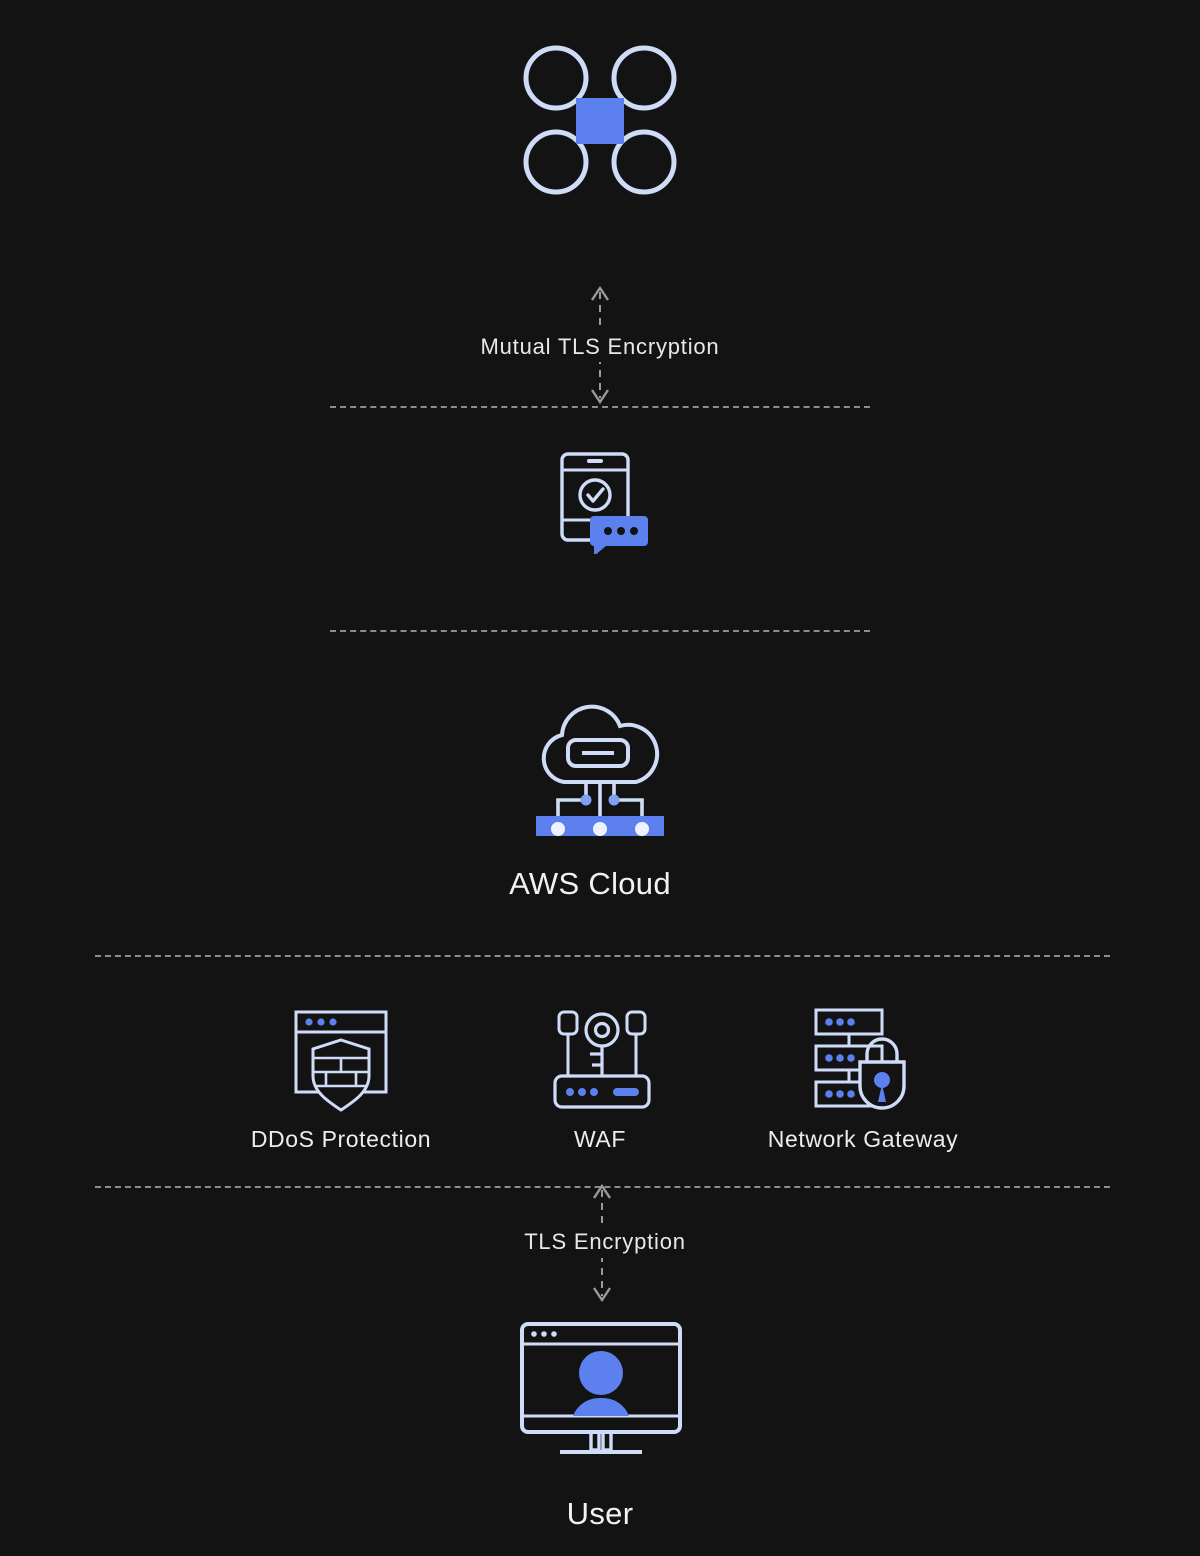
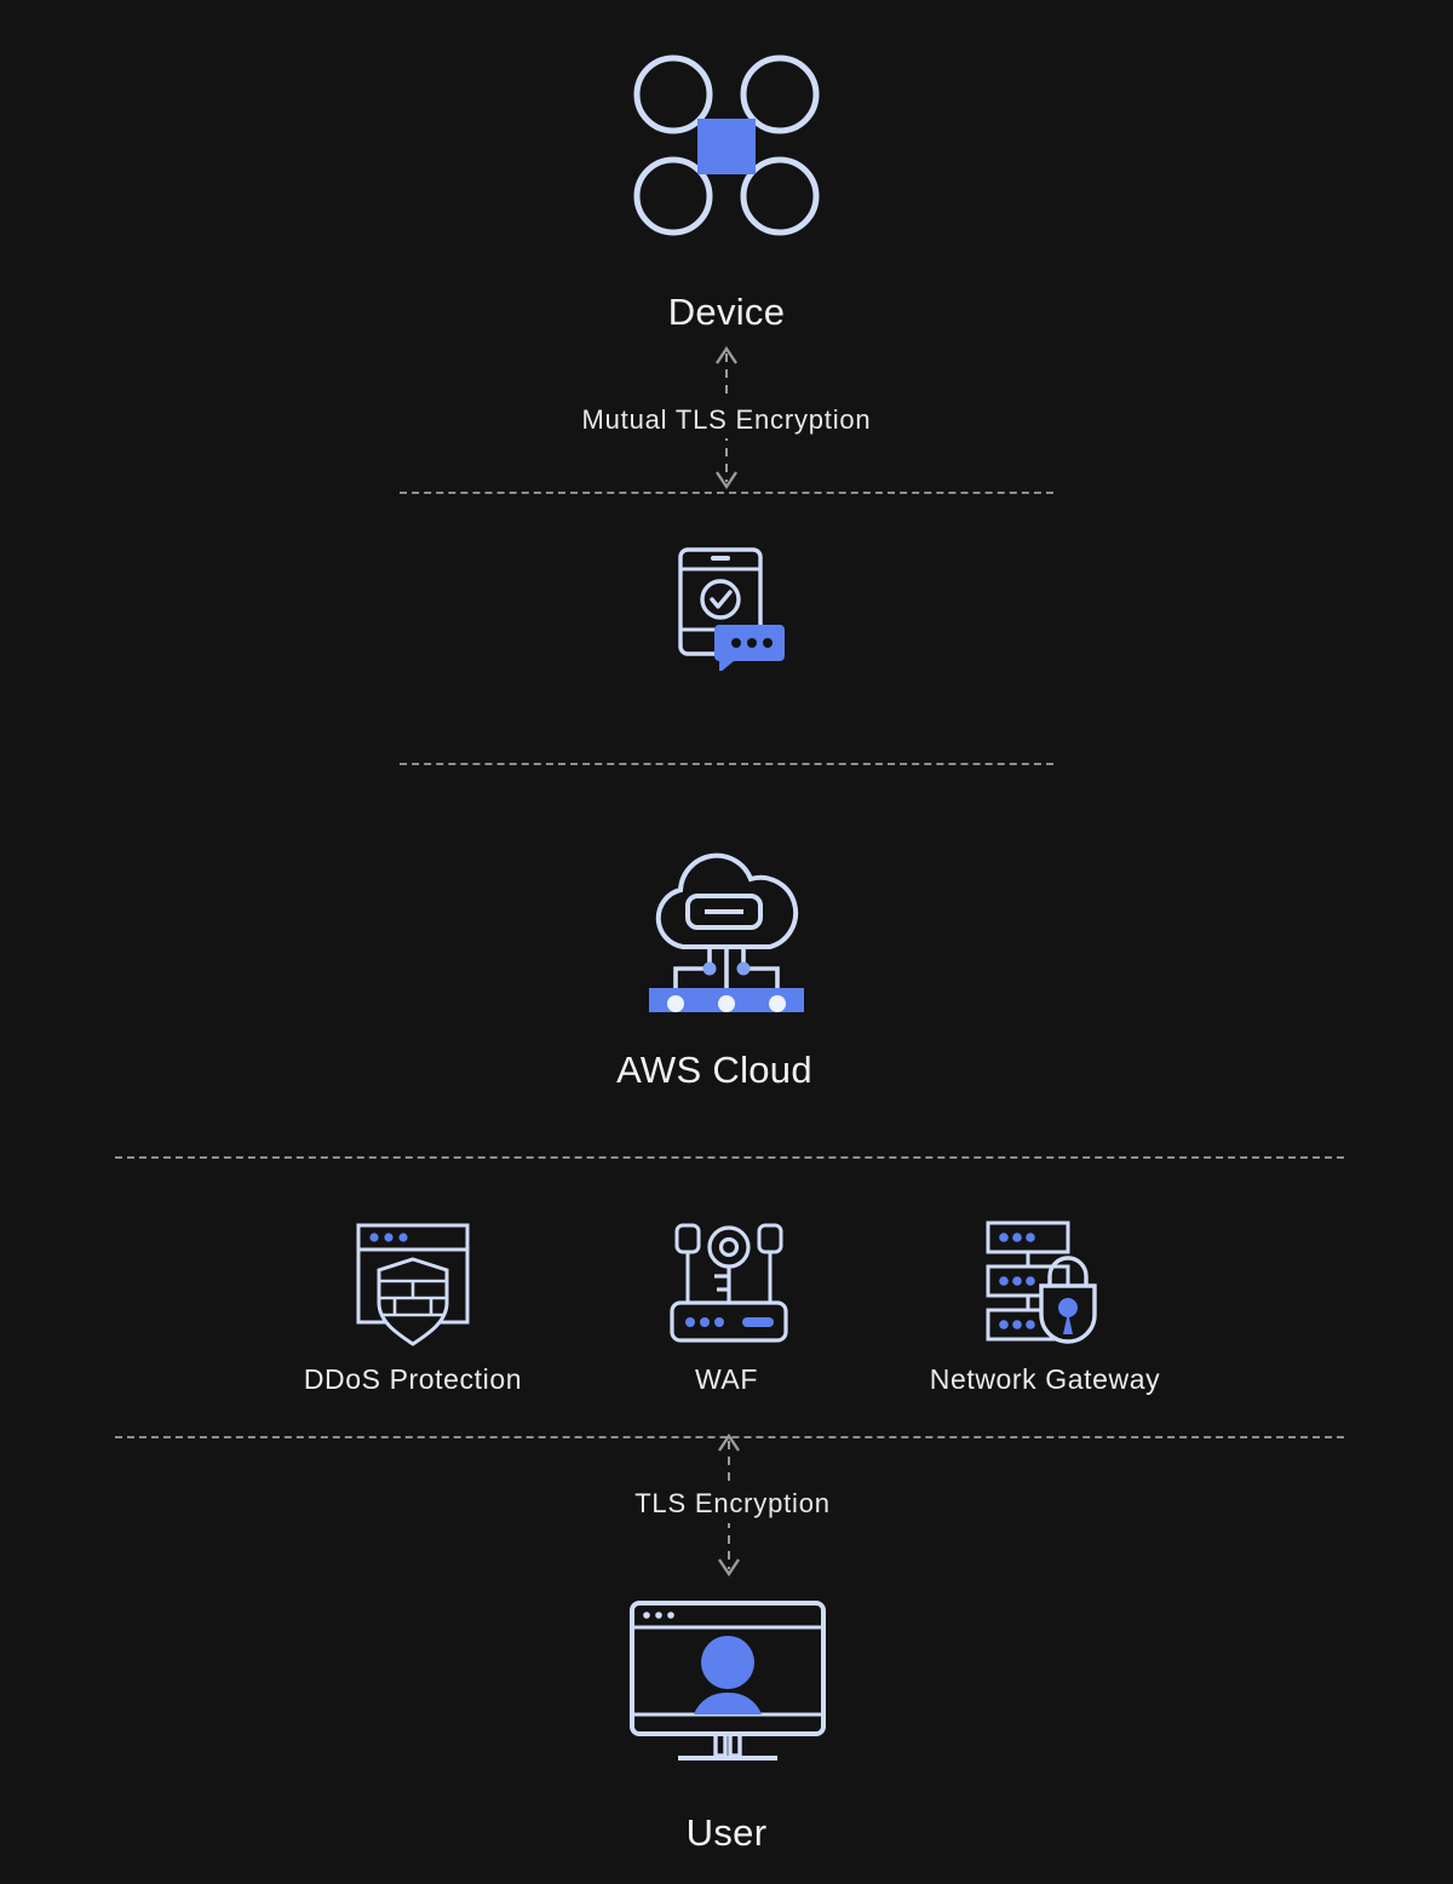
+ Device
  Mutual TLS Encryption
  AWS Cloud
  DDoS Protection
  WAF
  Network Gateway
  TLS Encryption
  User
